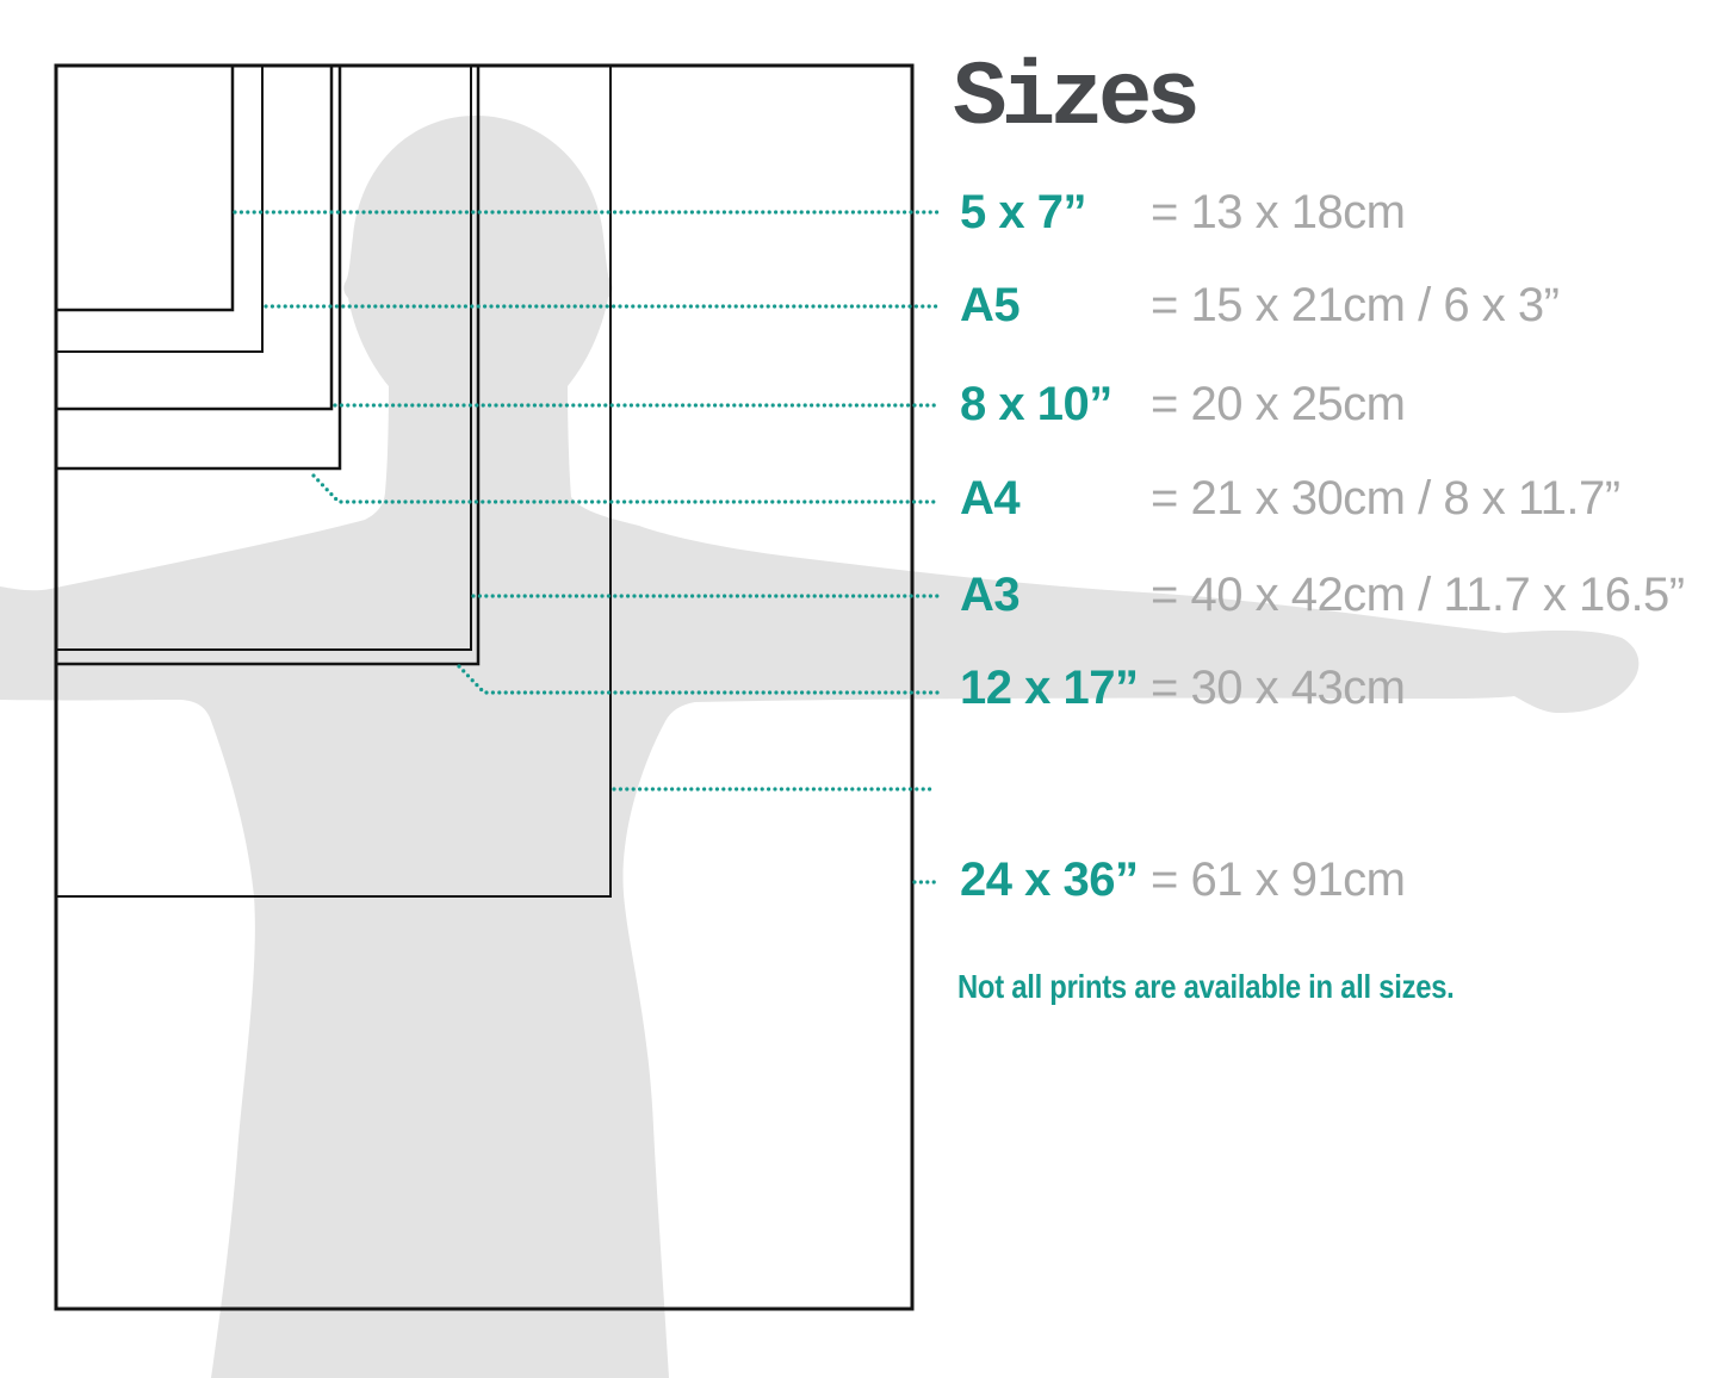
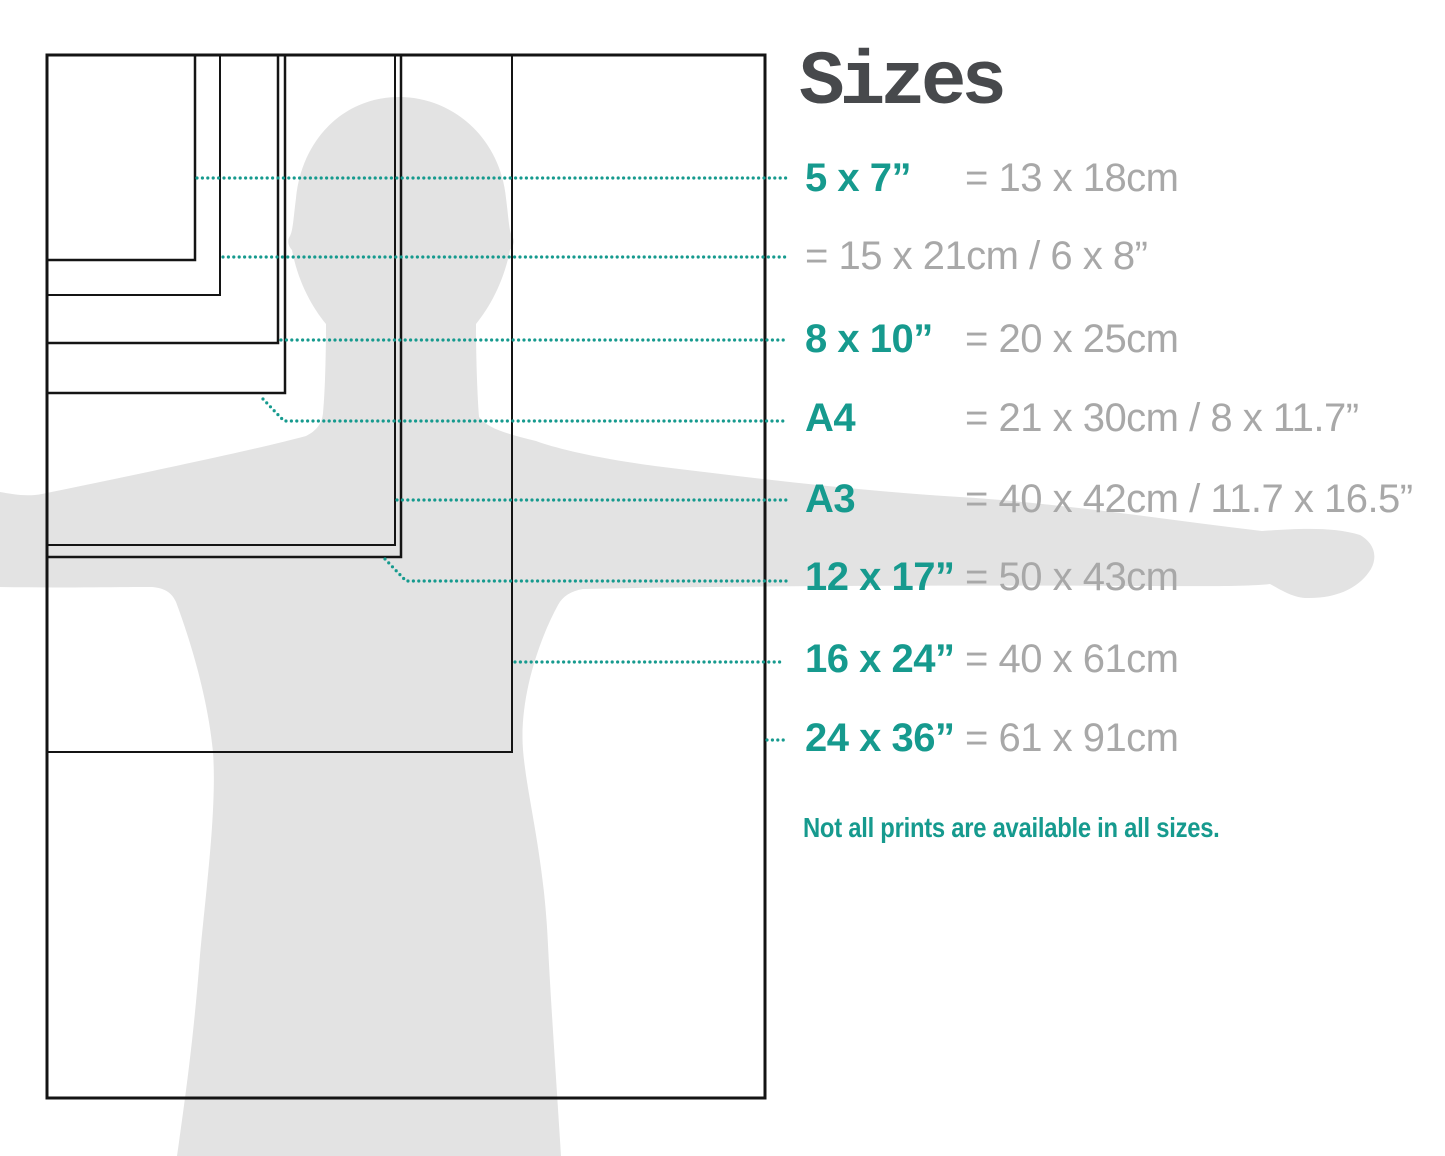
  Sizes
  5 x 7”
  = 13 x 18cm
- A5
- = 15 x 21cm / 6 x 3”
+ = 15 x 21cm / 6 x 8”
  8 x 10”
  = 20 x 25cm
  A4
  = 21 x 30cm / 8 x 11.7”
  A3
  = 40 x 42cm / 11.7 x 16.5”
  12 x 17”
- = 30 x 43cm
+ = 50 x 43cm
+ 16 x 24”
+ = 40 x 61cm
  24 x 36”
  = 61 x 91cm
  Not all prints are available in all sizes.
